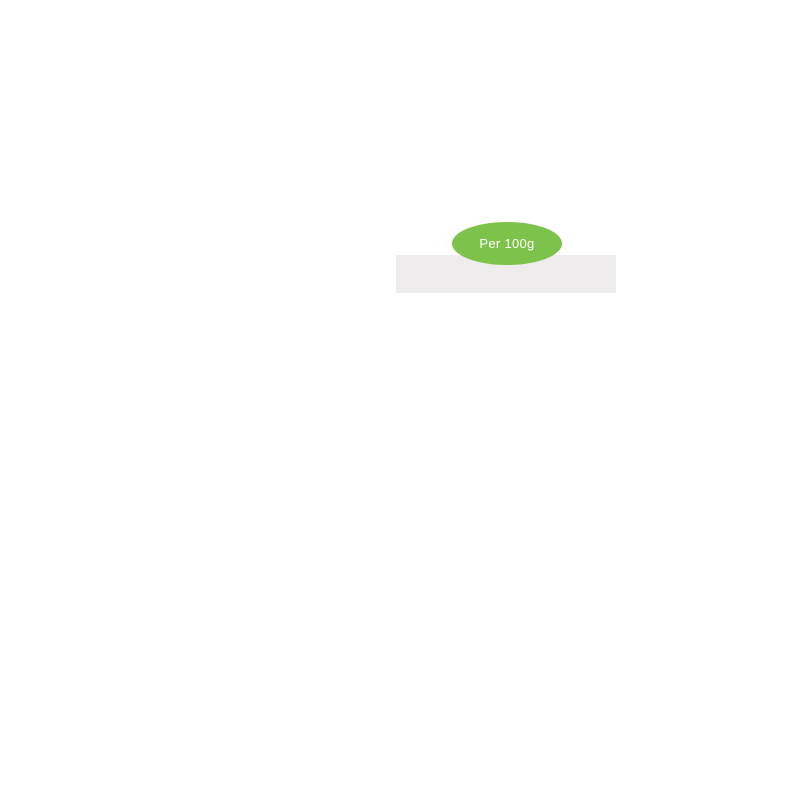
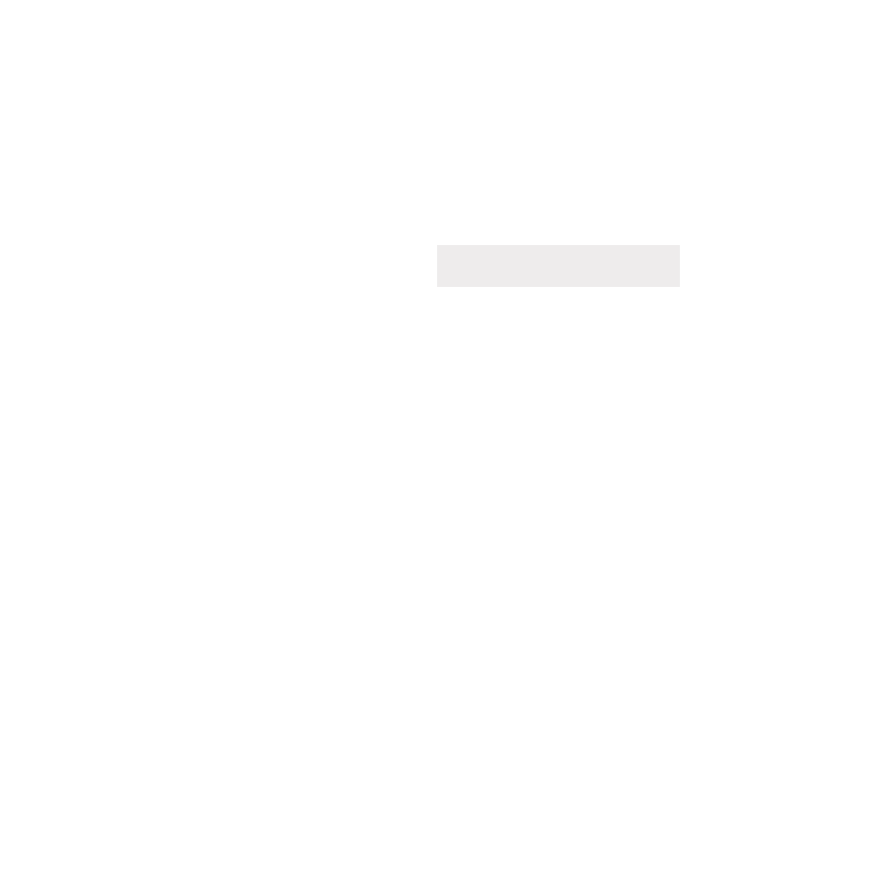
- Per 100g
